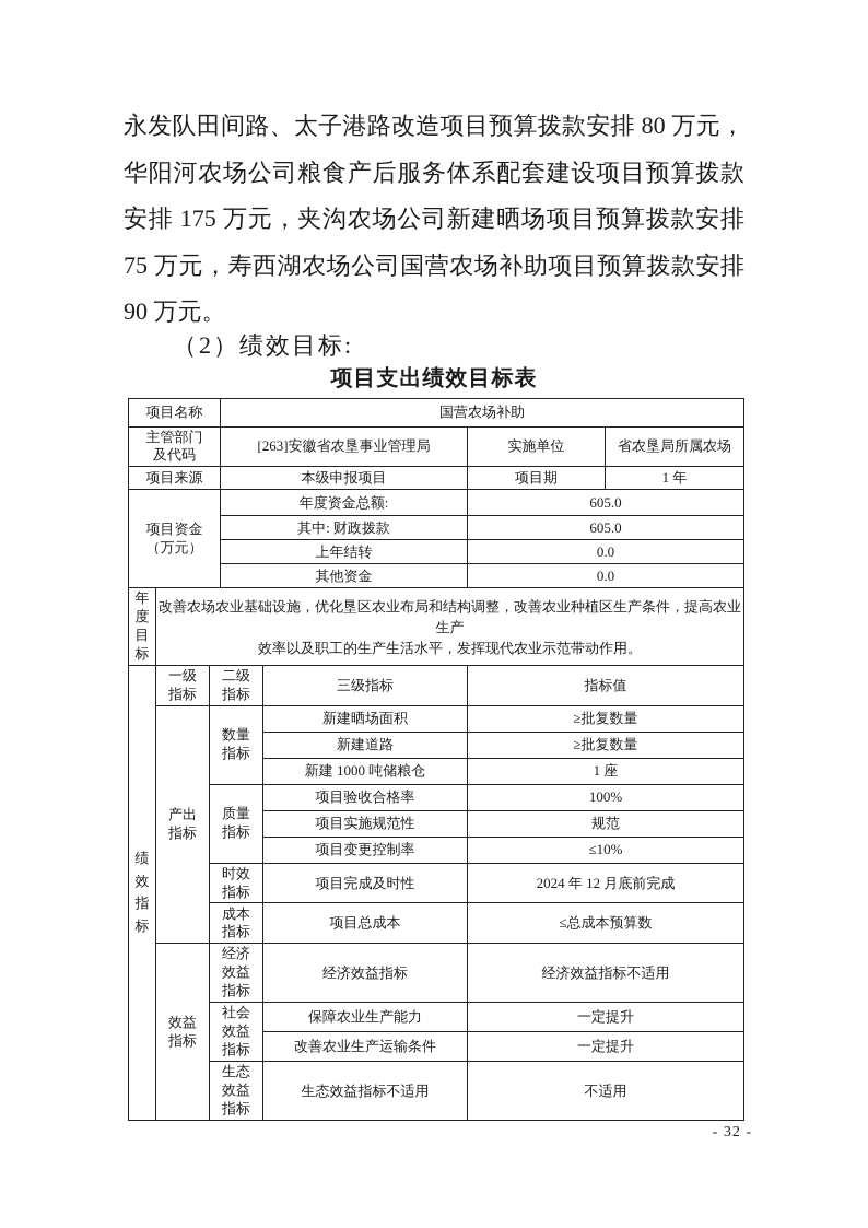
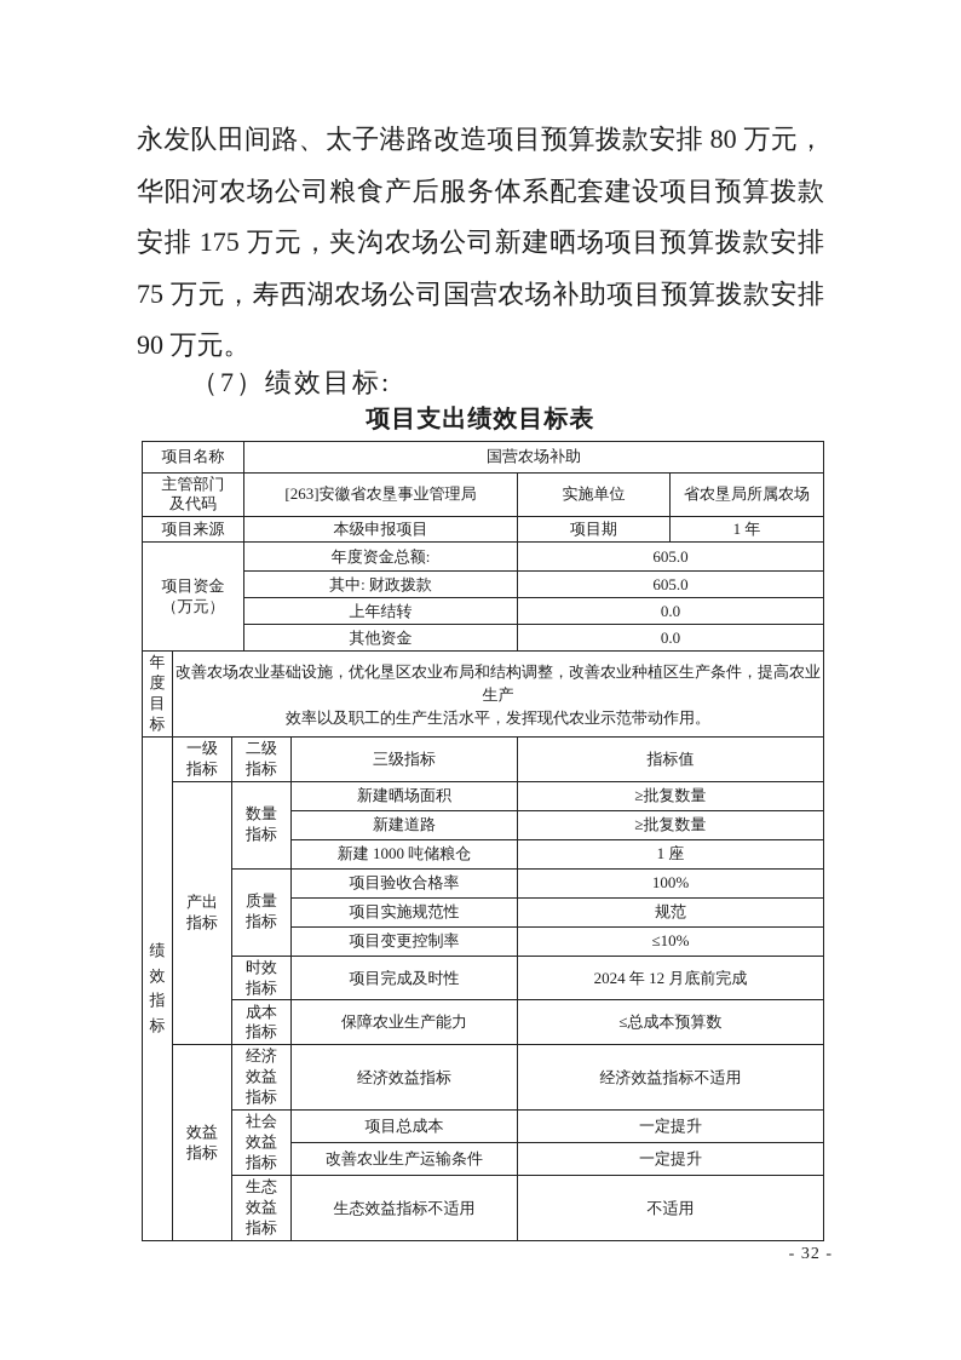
  永发队田间路、太子港路改造项目预算拨款安排 80 万元，
  华阳河农场公司粮食产后服务体系配套建设项目预算拨款
  安排 175 万元，夹沟农场公司新建晒场项目预算拨款安排
  75 万元，寿西湖农场公司国营农场补助项目预算拨款安排
  90 万元。
- （2）绩效目标:
+ （7）绩效目标:
  项目支出绩效目标表
  项目名称	国营农场补助
  主管部门 及代码	[263]安徽省农垦事业管理局	实施单位	省农垦局所属农场
  项目来源	本级申报项目	项目期	1 年
  项目资金 （万元）	年度资金总额:	605.0
  其中: 财政拨款	605.0
  上年结转	0.0
  其他资金	0.0
  年 度 目 标	改善农场农业基础设施，优化垦区农业布局和结构调整，改善农业种植区生产条件，提高农业生产 效率以及职工的生产生活水平，发挥现代农业示范带动作用。
  绩 效 指 标	一级 指标	二级 指标	三级指标	指标值
  产出 指标	数量 指标	新建晒场面积	≥批复数量
  新建道路	≥批复数量
  新建 1000 吨储粮仓	1 座
  质量 指标	项目验收合格率	100%
  项目实施规范性	规范
  项目变更控制率	≤10%
  时效 指标	项目完成及时性	2024 年 12 月底前完成
- 成本 指标	项目总成本	≤总成本预算数
+ 成本 指标	保障农业生产能力	≤总成本预算数
  效益 指标	经济 效益 指标	经济效益指标	经济效益指标不适用
- 社会 效益 指标	保障农业生产能力	一定提升
+ 社会 效益 指标	项目总成本	一定提升
  改善农业生产运输条件	一定提升
  生态 效益 指标	生态效益指标不适用	不适用
  - 32 -
